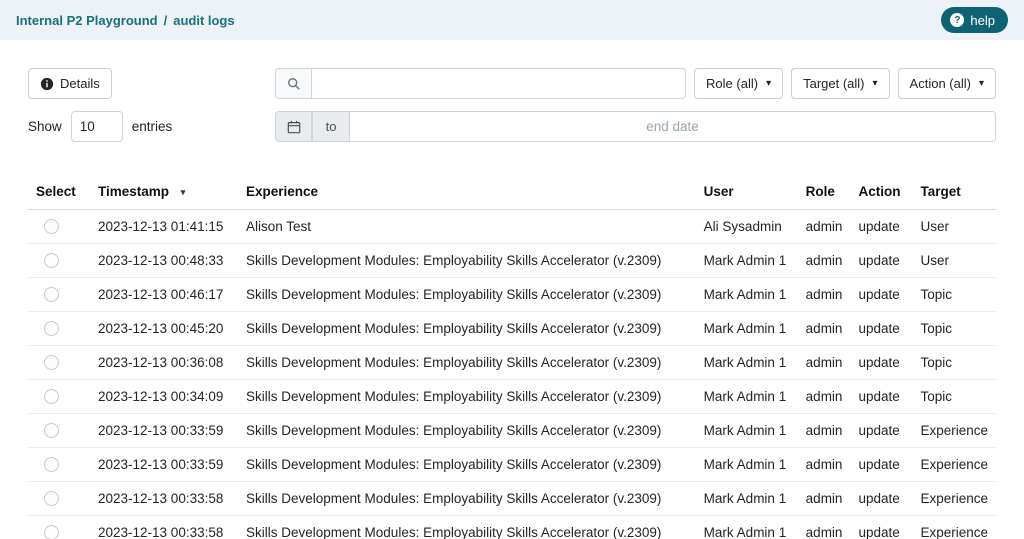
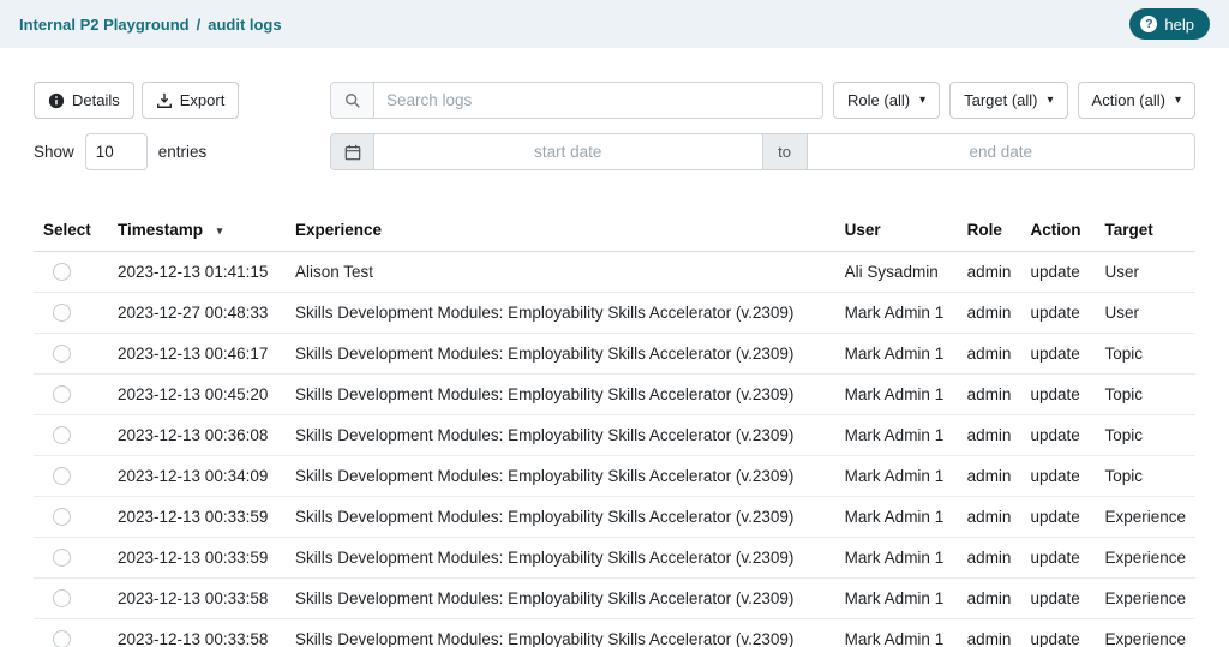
  Internal P2 Playground
  /
  audit logs
  ?
  help
  Details
+ Export
+ Search logs
  Role (all)
  ▾
  Target (all)
  ▾
  Action (all)
  ▾
  Show
  10
  entries
+ start date
  to
  end date
  Select	Timestamp ▾	Experience	User	Role	Action	Target
  	2023-12-13 01:41:15	Alison Test	Ali Sysadmin	admin	update	User
- 	2023-12-13 00:48:33	Skills Development Modules: Employability Skills Accelerator (v.2309)	Mark Admin 1	admin	update	User
+ 	2023-12-27 00:48:33	Skills Development Modules: Employability Skills Accelerator (v.2309)	Mark Admin 1	admin	update	User
  	2023-12-13 00:46:17	Skills Development Modules: Employability Skills Accelerator (v.2309)	Mark Admin 1	admin	update	Topic
  	2023-12-13 00:45:20	Skills Development Modules: Employability Skills Accelerator (v.2309)	Mark Admin 1	admin	update	Topic
  	2023-12-13 00:36:08	Skills Development Modules: Employability Skills Accelerator (v.2309)	Mark Admin 1	admin	update	Topic
  	2023-12-13 00:34:09	Skills Development Modules: Employability Skills Accelerator (v.2309)	Mark Admin 1	admin	update	Topic
  	2023-12-13 00:33:59	Skills Development Modules: Employability Skills Accelerator (v.2309)	Mark Admin 1	admin	update	Experience
  	2023-12-13 00:33:59	Skills Development Modules: Employability Skills Accelerator (v.2309)	Mark Admin 1	admin	update	Experience
  	2023-12-13 00:33:58	Skills Development Modules: Employability Skills Accelerator (v.2309)	Mark Admin 1	admin	update	Experience
  	2023-12-13 00:33:58	Skills Development Modules: Employability Skills Accelerator (v.2309)	Mark Admin 1	admin	update	Experience
